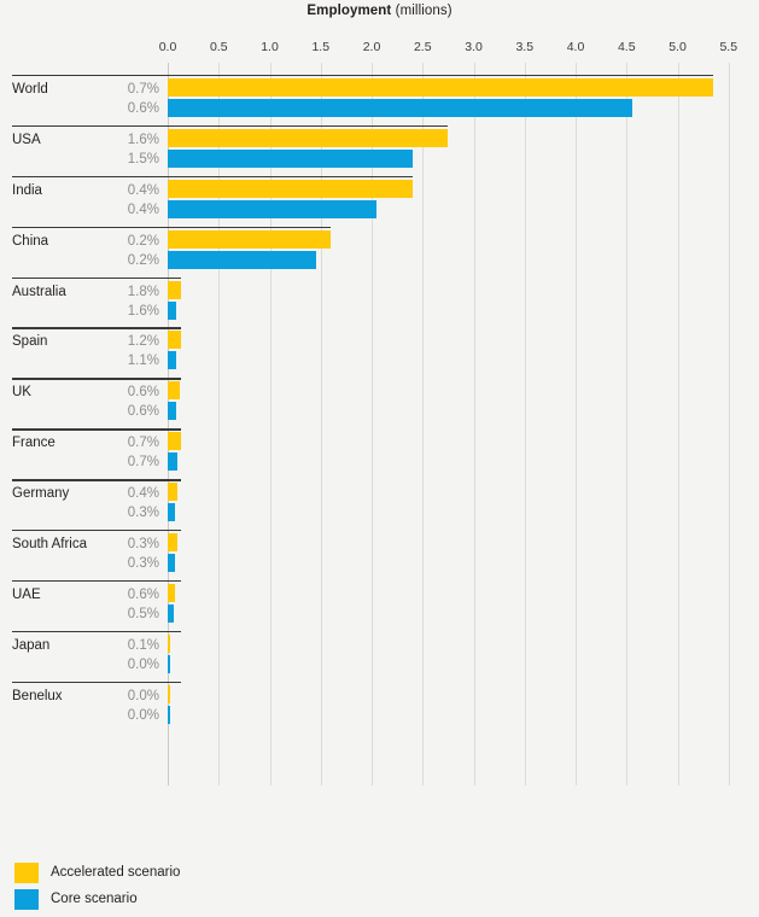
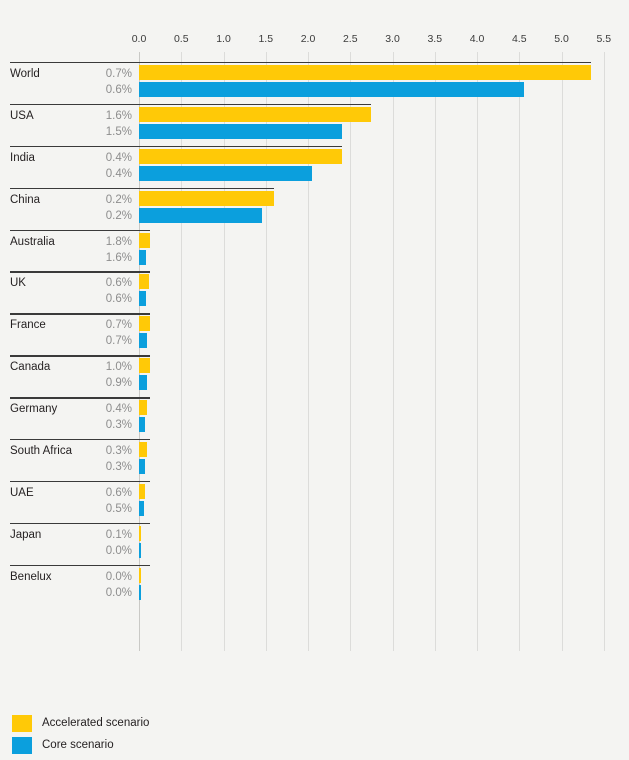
- Employment (millions)
  0.0
  0.5
  1.0
  1.5
  2.0
  2.5
  3.0
  3.5
  4.0
  4.5
  5.0
  5.5
  World
  0.7%
  0.6%
  USA
  1.6%
  1.5%
  India
  0.4%
  0.4%
  China
  0.2%
  0.2%
  Australia
  1.8%
  1.6%
- Spain
- 1.2%
- 1.1%
  UK
  0.6%
  0.6%
  France
  0.7%
  0.7%
+ Canada
+ 1.0%
+ 0.9%
  Germany
  0.4%
  0.3%
  South Africa
  0.3%
  0.3%
  UAE
  0.6%
  0.5%
  Japan
  0.1%
  0.0%
  Benelux
  0.0%
  0.0%
  Accelerated scenario
  Core scenario
